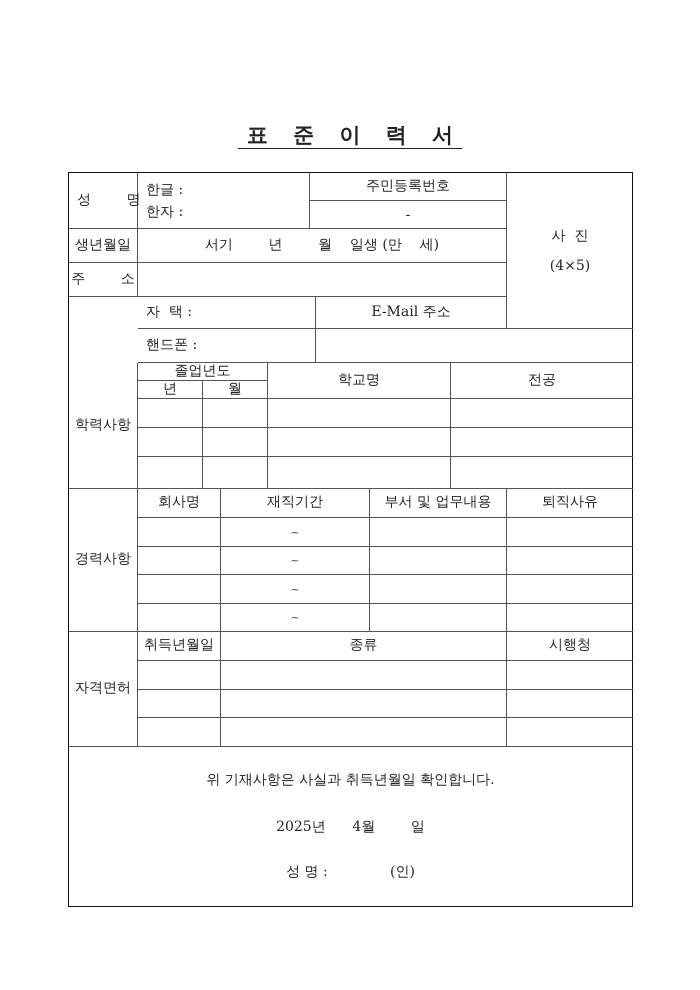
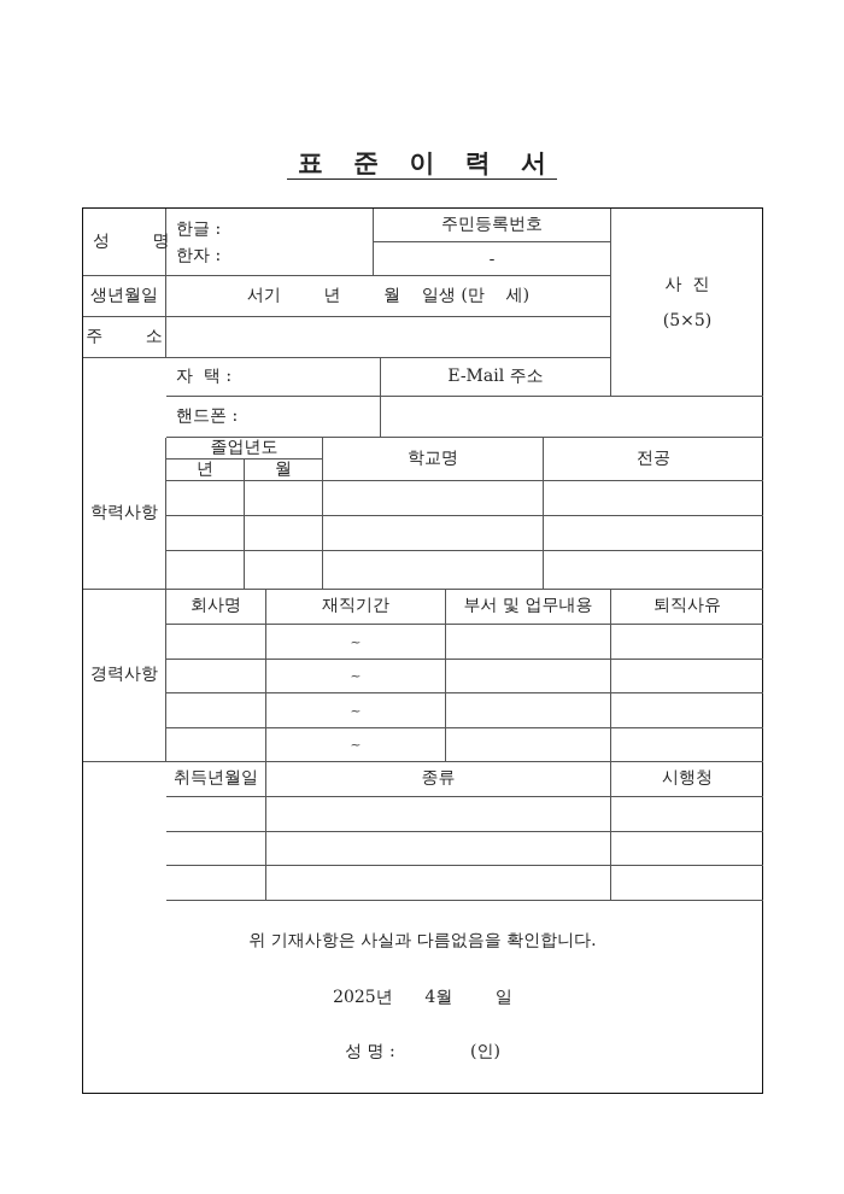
  표 준 이 력 서
  성 명
  한글 :
  한자 :
  주민등록번호
  -
  사 진
- (4×5)
+ (5×5)
  생년월일
  서기 년 월 일생 (만 세)
  주 소
  자 택 :
  E-Mail 주소
  핸드폰 :
  학력사항
  졸업년도
  년
  월
  학교명
  전공
  경력사항
  회사명
  재직기간
  부서 및 업무내용
  퇴직사유
  ~
  ~
  ~
  ~
- 자격면허
  취득년월일
  종류
  시행청
- 위 기재사항은 사실과 취득년월일 확인합니다.
+ 위 기재사항은 사실과 다름없음을 확인합니다.
  2025년 4월 일
  성 명 : (인)
